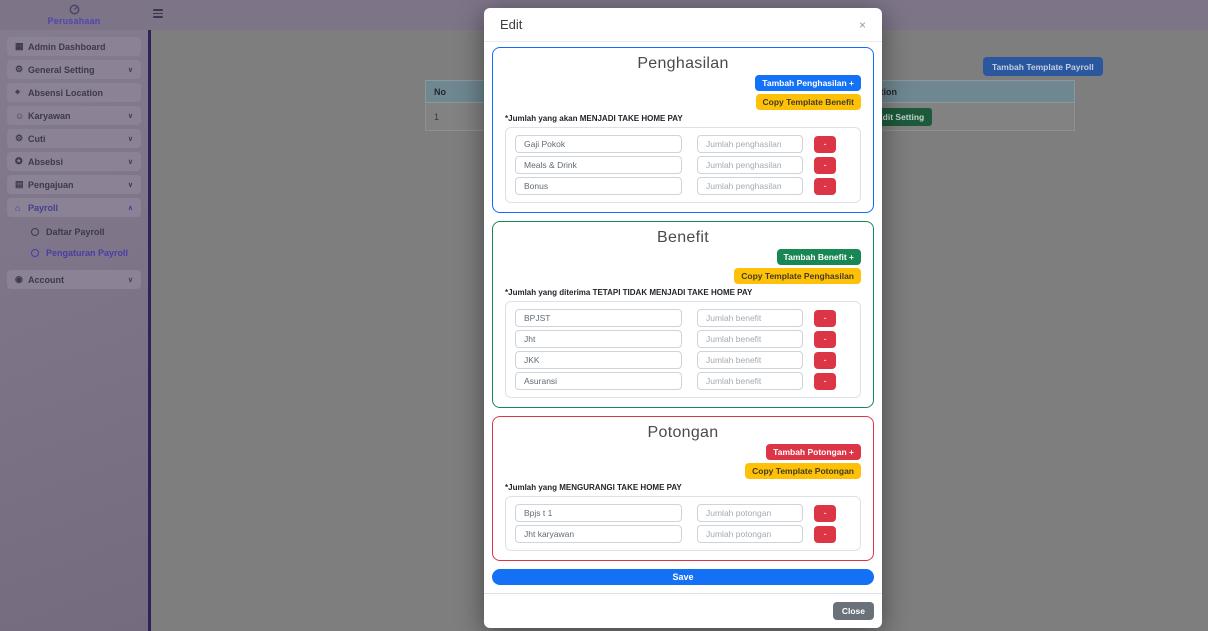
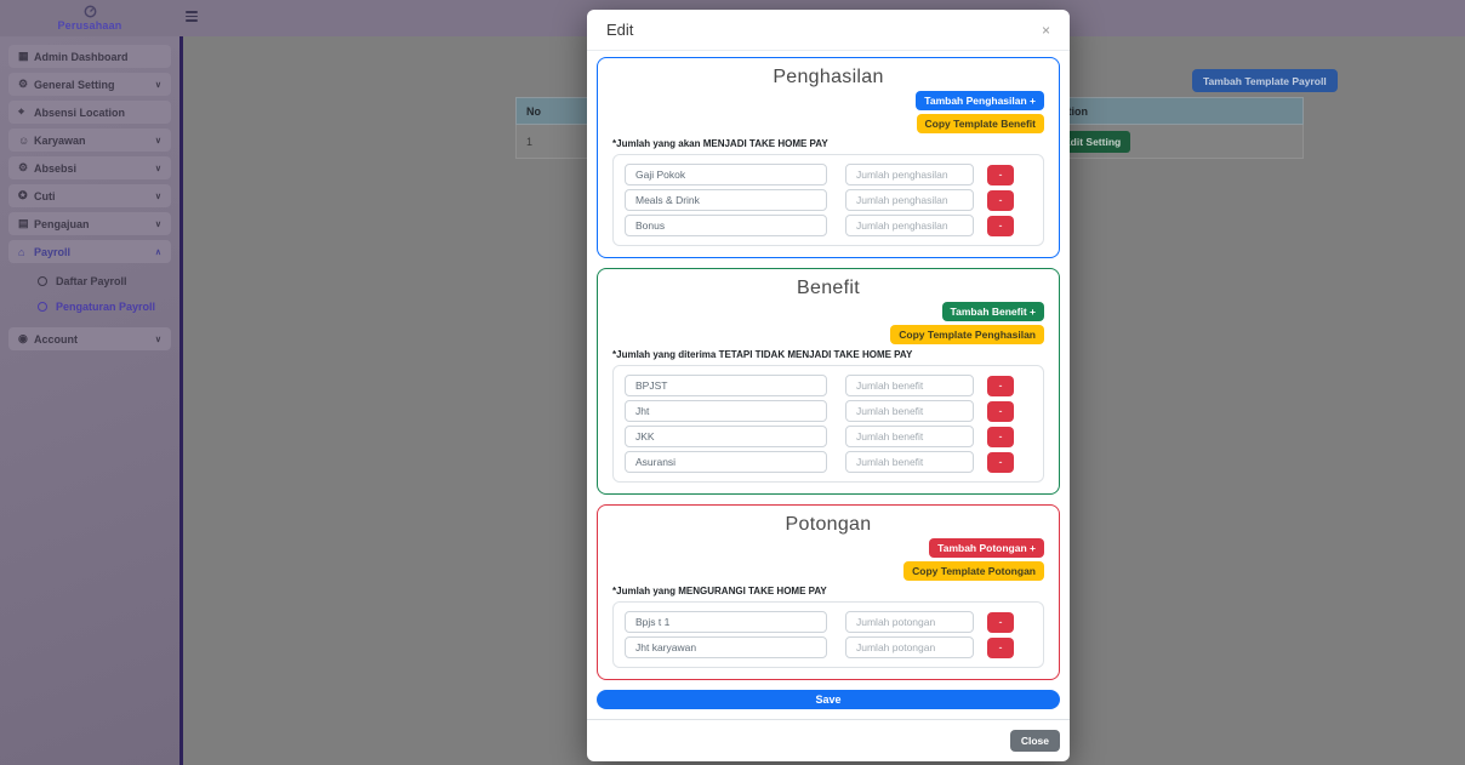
  Perusahaan
  ▦
  Admin Dashboard
  ⚙
  General Setting
  ⌖
  Absensi Location
  ☺
  Karyawan
  ⚙
- Cuti
+ Absebsi
  ✪
- Absebsi
+ Cuti
  ▤
  Pengajuan
  ⌂
  Payroll
  Daftar Payroll
  Pengaturan Payroll
  ◉
  Account
  Tambah Template Payroll
  No	tion
  1	dit Setting
  Edit
  ×
  Penghasilan
  Tambah Penghasilan +
  Copy Template Benefit
  *Jumlah yang akan MENJADI TAKE HOME PAY
  Gaji Pokok
  Jumlah penghasilan
  -
  Meals & Drink
  Jumlah penghasilan
  -
  Bonus
  Jumlah penghasilan
  -
  Benefit
  Tambah Benefit +
  Copy Template Penghasilan
  *Jumlah yang diterima TETAPI TIDAK MENJADI TAKE HOME PAY
  BPJST
  Jumlah benefit
  -
  Jht
  Jumlah benefit
  -
  JKK
  Jumlah benefit
  -
  Asuransi
  Jumlah benefit
  -
  Potongan
  Tambah Potongan +
  Copy Template Potongan
  *Jumlah yang MENGURANGI TAKE HOME PAY
  Bpjs t 1
  Jumlah potongan
  -
  Jht karyawan
  Jumlah potongan
  -
  Save
  Close
